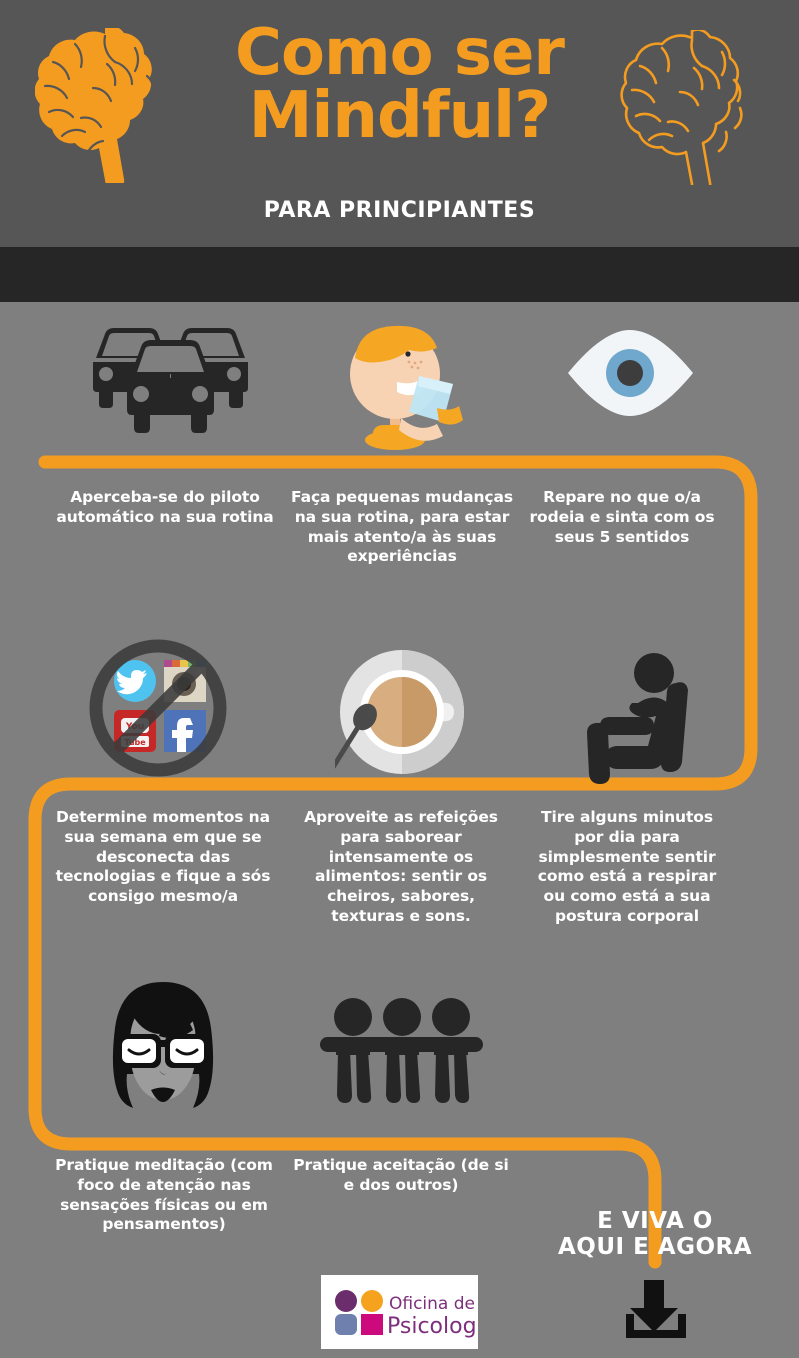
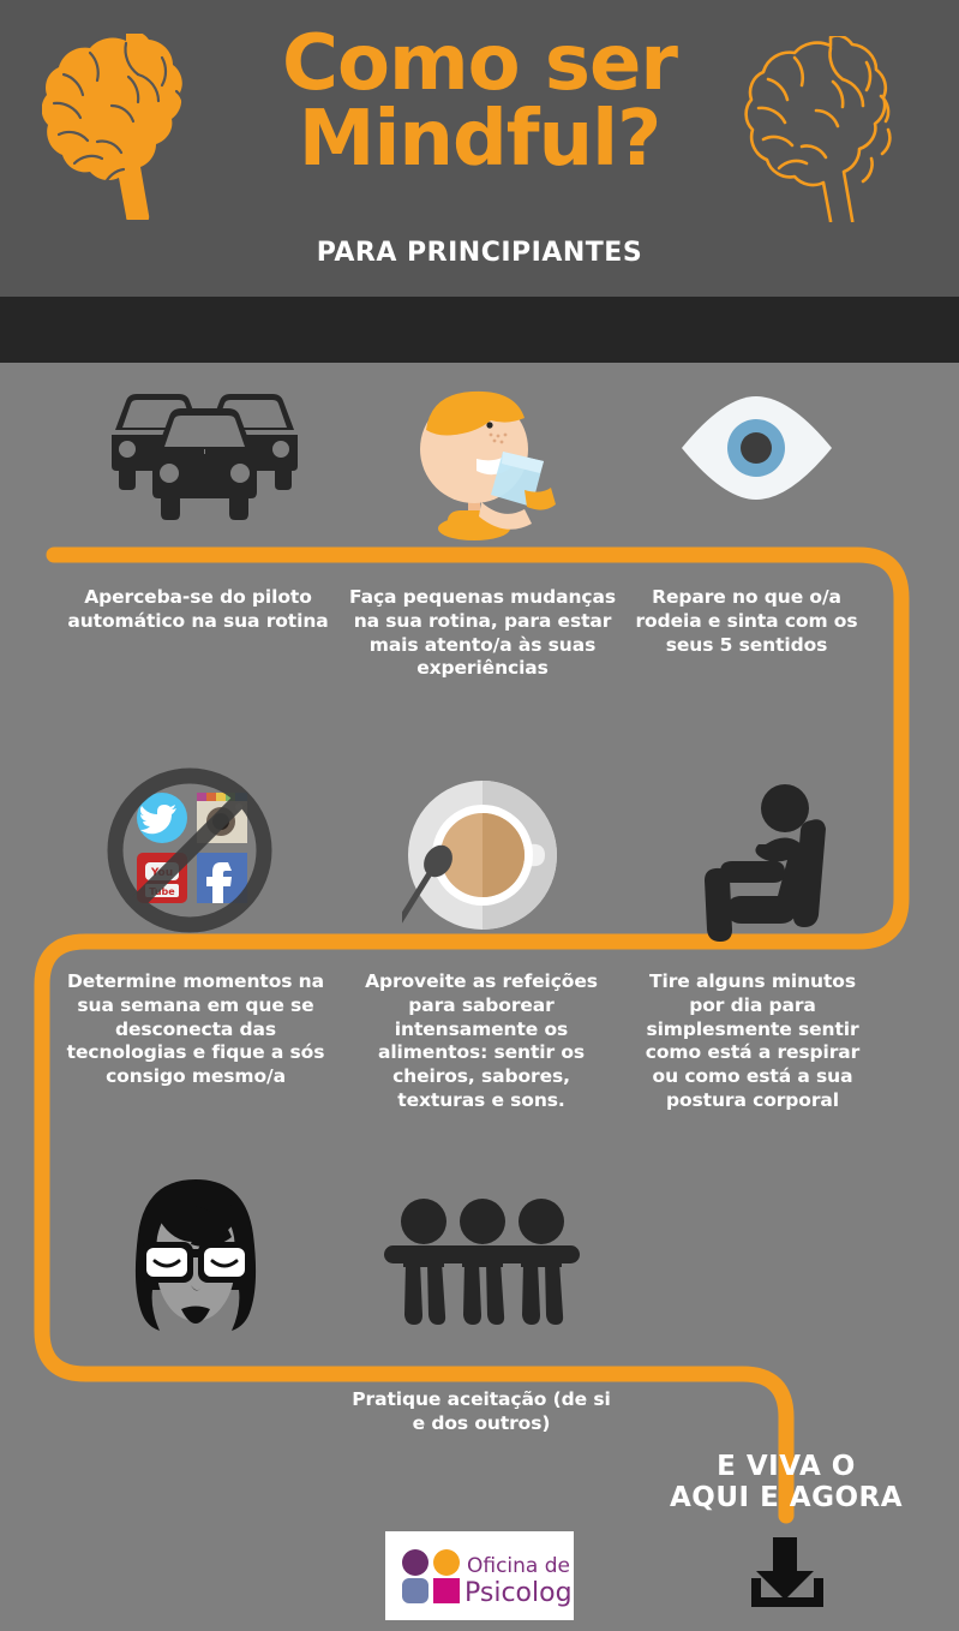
  Como ser
  Mindful?
  PARA PRINCIPIANTES
  Aperceba-se do piloto automático na sua rotina
  Faça pequenas mudanças na sua rotina, para estar mais atento/a às suas experiências
  Repare no que o/a rodeia e sinta com os seus 5 sentidos
  You
  Tube
  Determine momentos na sua semana em que se desconecta das tecnologias e fique a sós consigo mesmo/a
  Aproveite as refeições para saborear intensamente os alimentos: sentir os cheiros, sabores, texturas e sons.
  Tire alguns minutos por dia para simplesmente sentir como está a respirar ou como está a sua postura corporal
- Pratique meditação (com foco de atenção nas sensações físicas ou em pensamentos)
  Pratique aceitação (de si e dos outros)
  E VIVA O
  AQUI E AGORA
  Oficina de
  Psicolog
